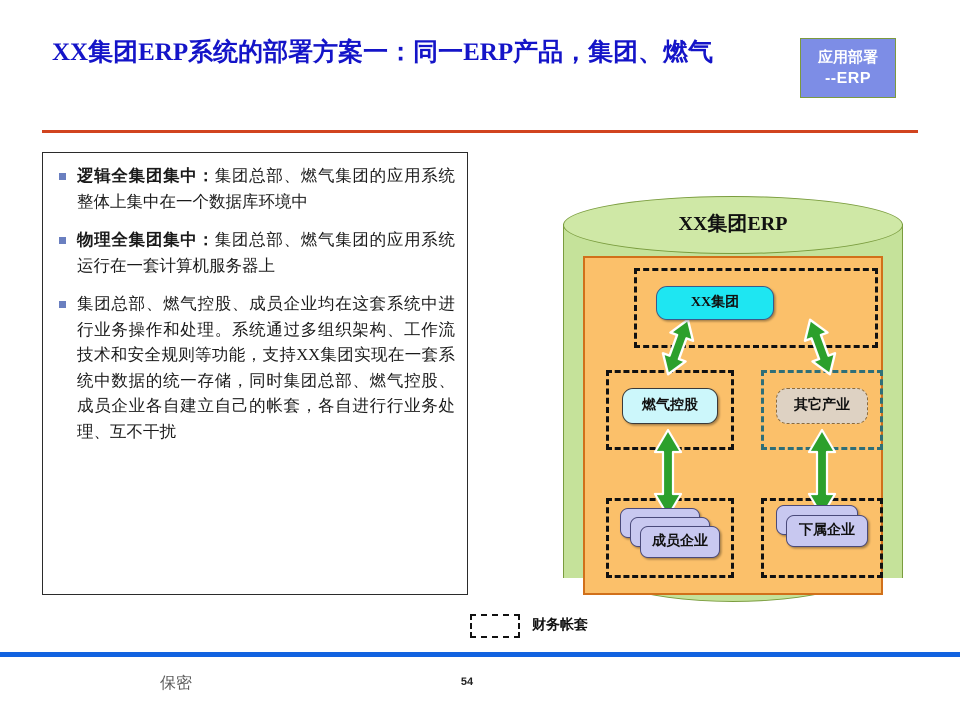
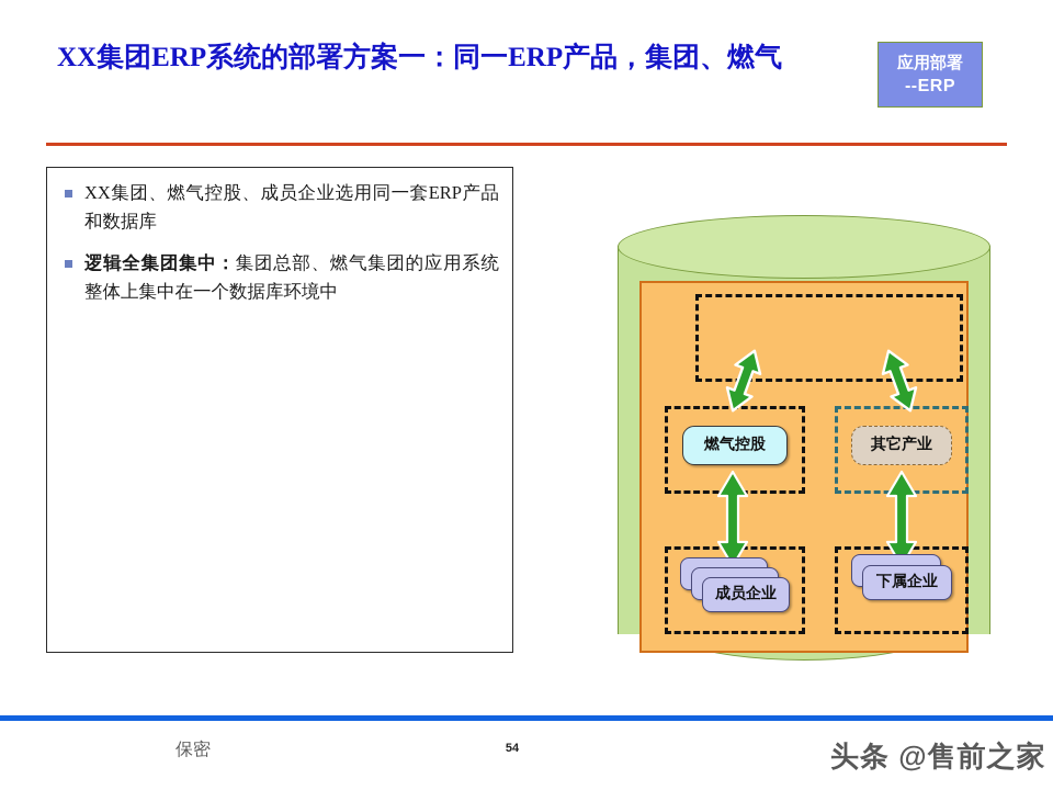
  XX集团ERP系统的部署方案一：同一ERP产品，集团、燃气
  应用部署
  --ERP
+ XX集团、燃气控股、成员企业选用同一套ERP产品和数据库
  逻辑全集团集中：集团总部、燃气集团的应用系统整体上集中在一个数据库环境中
- 物理全集团集中：集团总部、燃气集团的应用系统运行在一套计算机服务器上
- 集团总部、燃气控股、成员企业均在这套系统中进行业务操作和处理。系统通过多组织架构、工作流技术和安全规则等功能，支持XX集团实现在一套系统中数据的统一存储，同时集团总部、燃气控股、成员企业各自建立自己的帐套，各自进行行业务处理、互不干扰
- XX集团ERP
- XX集团
  燃气控股
  其它产业
  成员企业
  下属企业
- 财务帐套
  保密
  54
+ 头条 @售前之家
